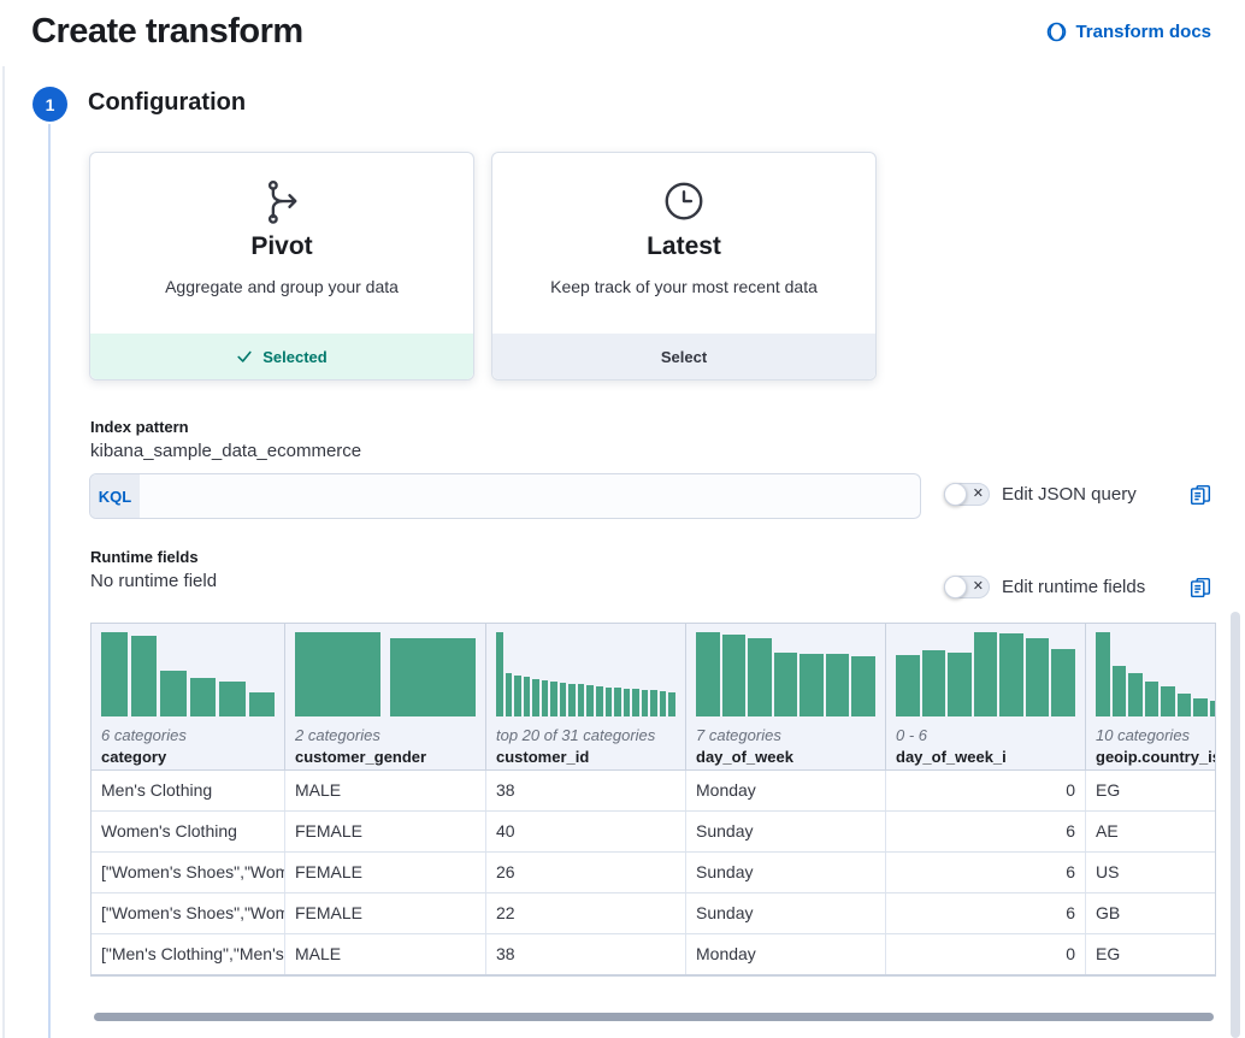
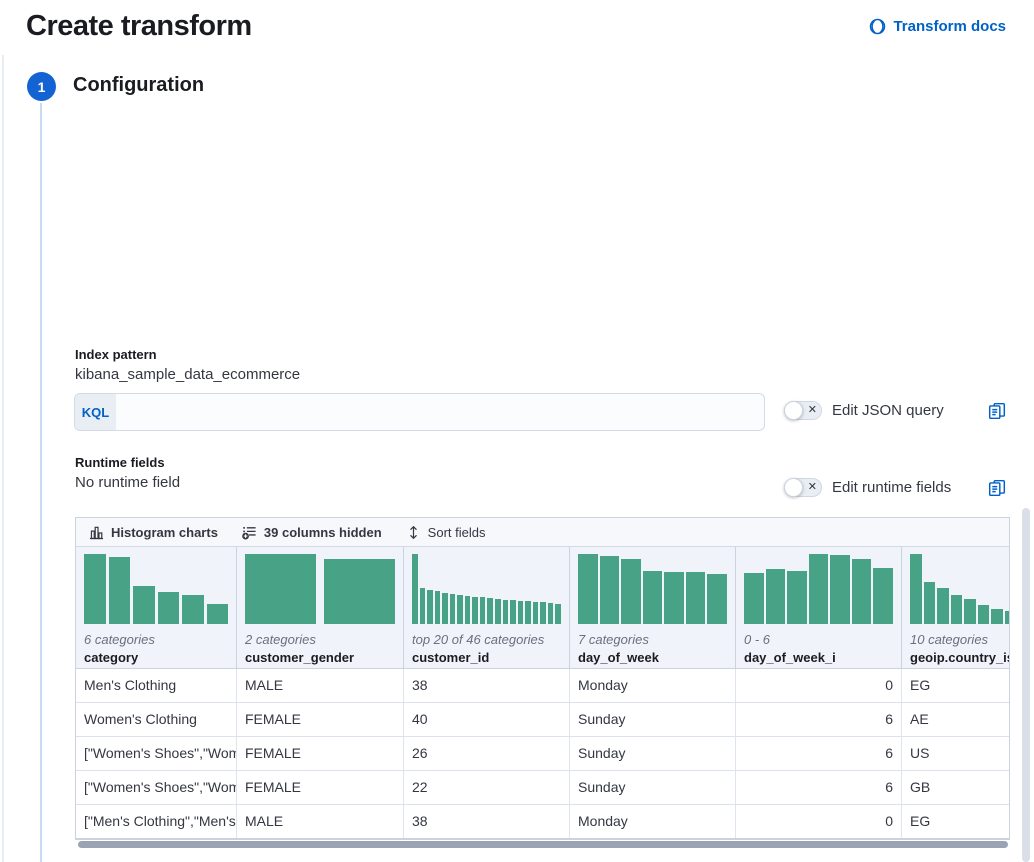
  Create transform
  Transform docs
  1
  Configuration
- Pivot
- Aggregate and group your data
- Selected
- Latest
- Keep track of your most recent data
- Select
  Index pattern
  kibana_sample_data_ecommerce
  KQL
  ✕
  Edit JSON query
  Runtime fields
  No runtime field
  ✕
  Edit runtime fields
+ Histogram charts
+ 39 columns hidden
+ Sort fields
  6 categories
  category
  2 categories
  customer_gender
- top 20 of 31 categories
+ top 20 of 46 categories
  customer_id
  7 categories
  day_of_week
  0 - 6
  day_of_week_i
  10 categories
  Men's Clothing
  MALE
  38
  Monday
  0
  EG
  Women's Clothing
  FEMALE
  40
  Sunday
  6
  AE
  ["Women's Shoes","Wom
  FEMALE
  26
  Sunday
  6
  US
  ["Women's Shoes","Wom
  FEMALE
  22
  Sunday
  6
  GB
  ["Men's Clothing","Men's
  MALE
  38
  Monday
  0
  EG
